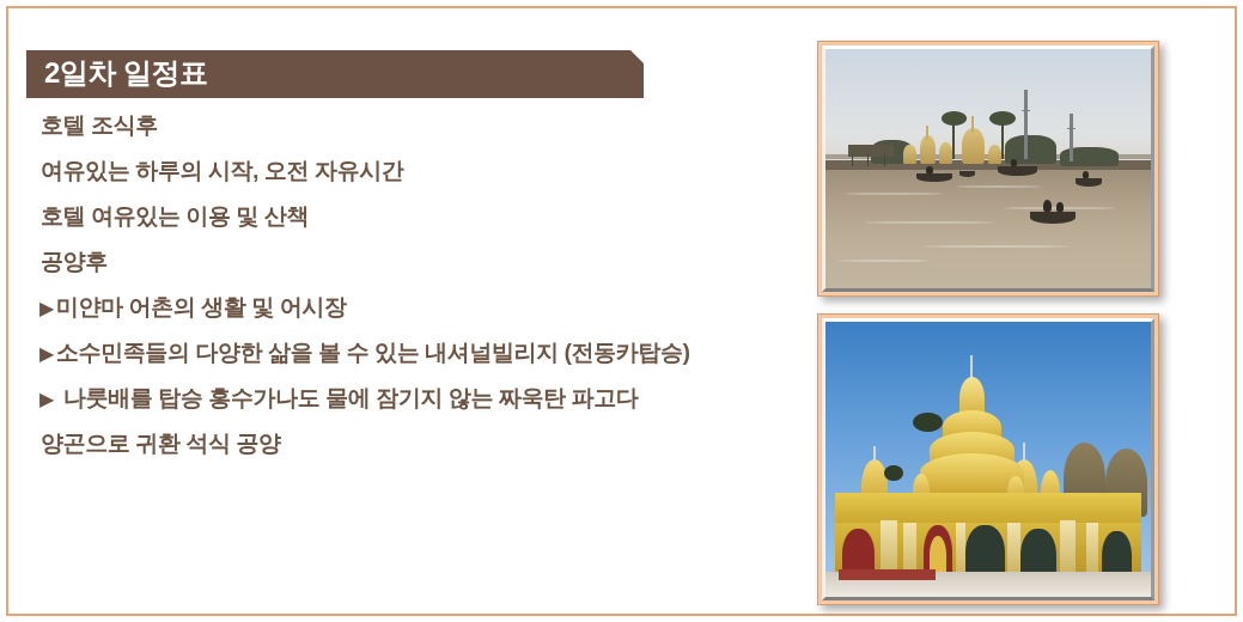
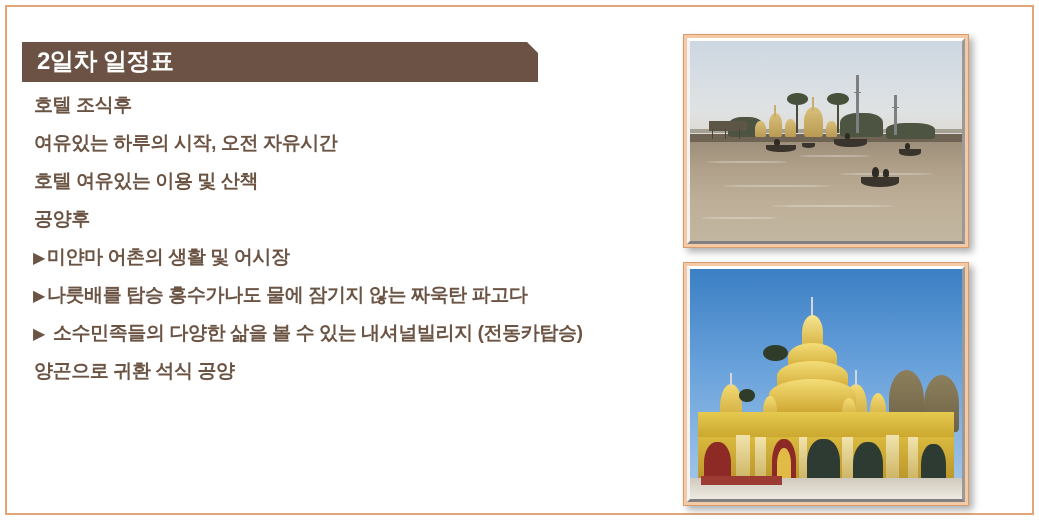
  2일차 일정표
  호텔 조식후
  여유있는 하루의 시작, 오전 자유시간
  호텔 여유있는 이용 및 산책
  공양후
  ▶
  미얀마 어촌의 생활 및 어시장
  ▶
- 소수민족들의 다양한 삶을 볼 수 있는 내셔널빌리지 (전동카탑승)
+ 나룻배를 탑승 홍수가나도 물에 잠기지 않는 짜욱탄 파고다
  ▶
- 나룻배를 탑승 홍수가나도 물에 잠기지 않는 짜욱탄 파고다
+ 소수민족들의 다양한 삶을 볼 수 있는 내셔널빌리지 (전동카탑승)
  양곤으로 귀환 석식 공양
